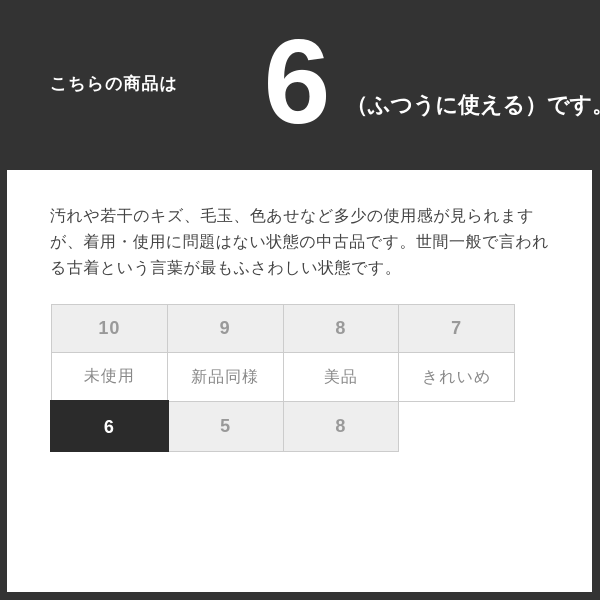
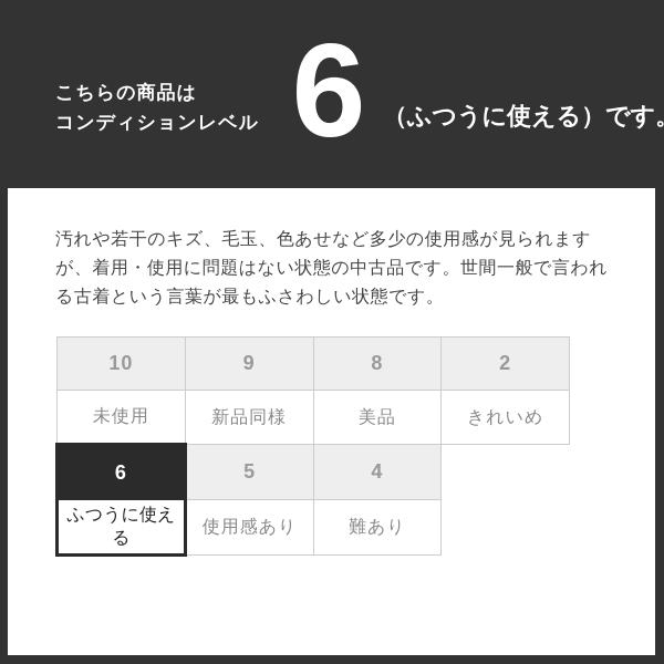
  こちらの商品は
+ コンディションレベル
  6
  （ふつうに使える）です
  汚れや若干のキズ、毛玉、色あせなど多少の使用感が見られますが、着用・使用に問題はない状態の中古品です。世間一般で言われる古着という言葉が最もふさわしい状態です。
- 10	9	8	7
+ 10	9	8	2
  未使用	新品同様	美品	きれいめ
- 6	5	8
+ 6	5	4
+ ふつうに使える	使用感あり	難あり
